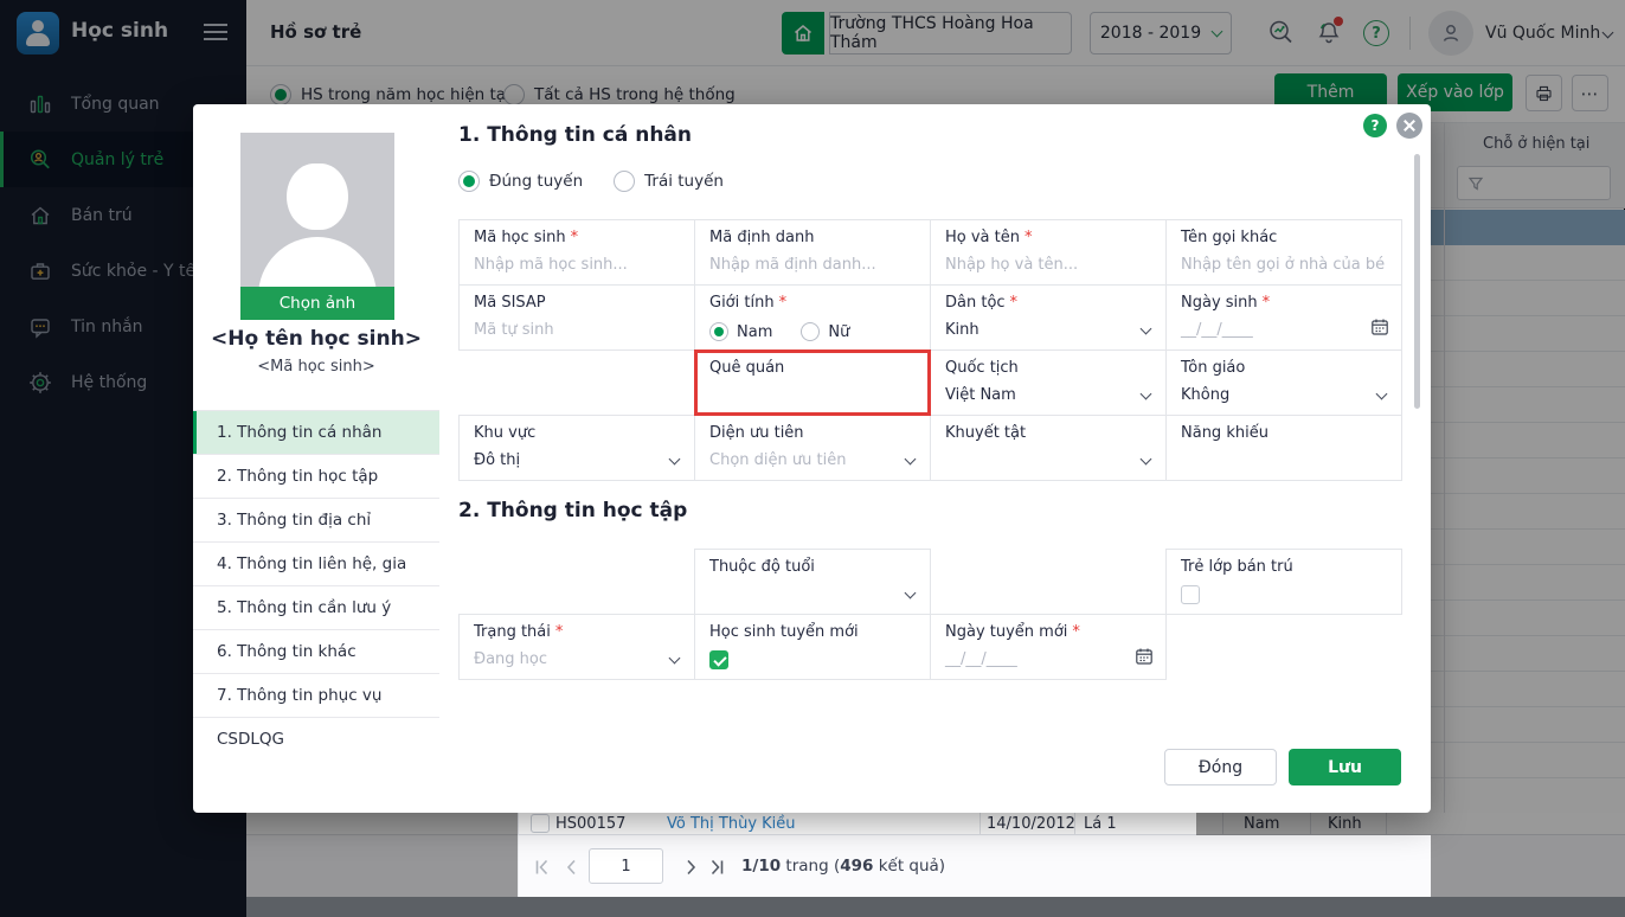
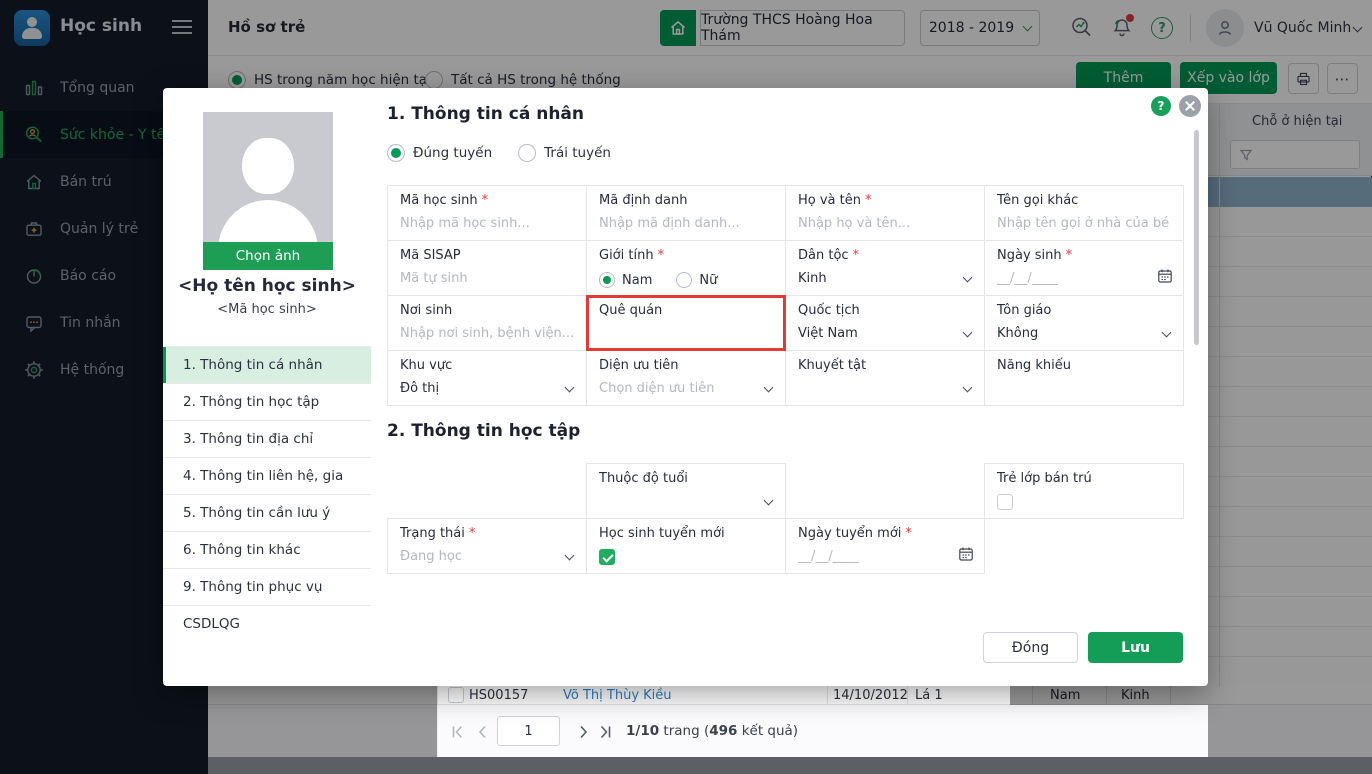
  Học sinh
  Tổng quan
- Quản lý trẻ
+ Sức khỏe - Y tế
  Bán trú
- Sức khỏe - Y tế
+ Quản lý trẻ
+ Báo cáo
  Tin nhắn
  Hệ thống
  Hồ sơ trẻ
  Trường THCS Hoàng Hoa Thám
  2018 - 2019
  ?
  Vũ Quốc Minh
  HS trong năm học hiện tạ
  Tất cả HS trong hệ thống
  Thêm
  Xếp vào lớp
  ⋯
  Chỗ ở hiện tại
  Nam
  Kinh
  HS00157
  Võ Thị Thùy Kiều
  14/10/2012
  Lá 1
  1
  1/10 trang (496 kết quả)
  ?
  Chọn ảnh
  <Họ tên học sinh>
  <Mã học sinh>
  1. Thông tin cá nhân
  2. Thông tin học tập
  3. Thông tin địa chỉ
  4. Thông tin liên hệ, gia
  5. Thông tin cần lưu ý
  6. Thông tin khác
- 7. Thông tin phục vụ CSDLQG
+ 9. Thông tin phục vụ CSDLQG
  1. Thông tin cá nhân
  Đúng tuyến
  Trái tuyến
  Mã học sinh *
  Nhập mã học sinh...
  Mã định danh
  Nhập mã định danh...
  Họ và tên *
  Nhập họ và tên...
  Tên gọi khác
  Nhập tên gọi ở nhà của bé
  Mã SISAP
  Mã tự sinh
  Giới tính *
  Nam
  Nữ
  Dân tộc *
  Kinh
  Ngày sinh *
  __/__/____
+ Nơi sinh
+ Nhập nơi sinh, bệnh viện...
  Quê quán
  Quốc tịch
  Việt Nam
  Tôn giáo
  Không
  Khu vực
  Đô thị
  Diện ưu tiên
  Chọn diện ưu tiên
  Khuyết tật
  Năng khiếu
  2. Thông tin học tập
  Thuộc độ tuổi
  Trẻ lớp bán trú
  Trạng thái *
  Đang học
  Học sinh tuyển mới
  Ngày tuyển mới *
  __/__/____
  Đóng
  Lưu
